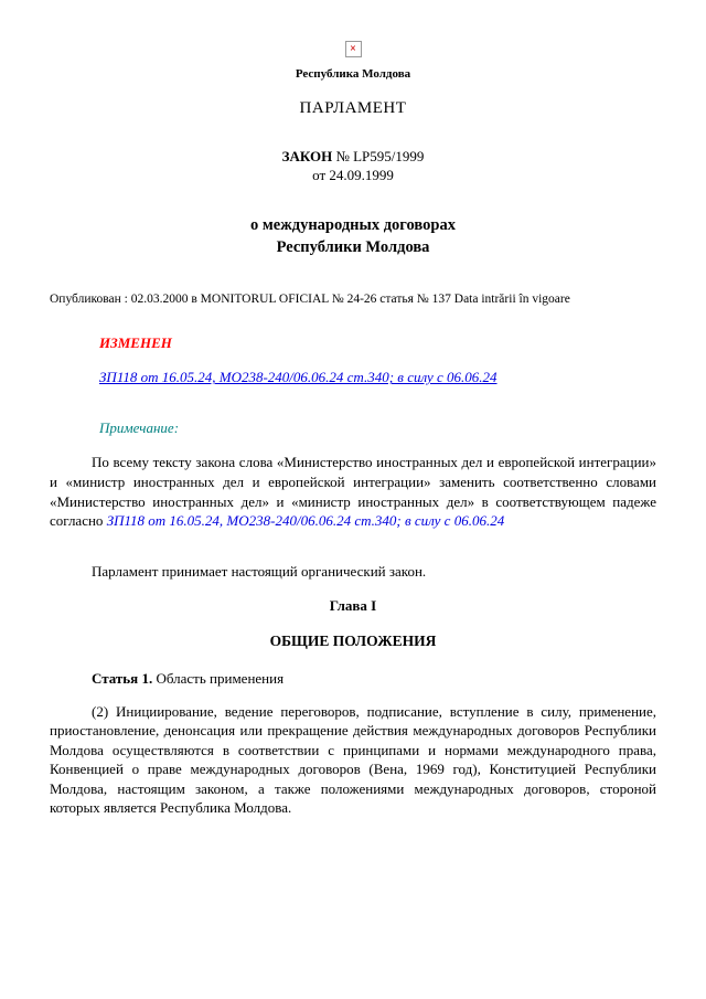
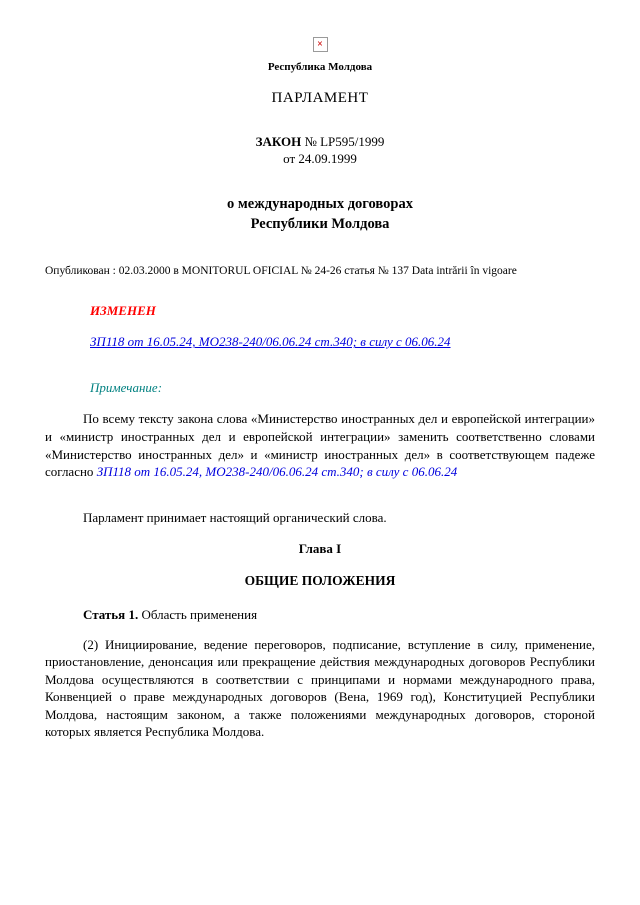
  ×
  Республика Молдова
  ПАРЛАМЕНТ
  ЗАКОН № LP595/1999
  от 24.09.1999
  о международных договорах
  Республики Молдова
  Опубликован : 02.03.2000 в MONITORUL OFICIAL № 24-26 статья № 137 Data intrării în vigoare
  ИЗМЕНЕН
  ЗП118 от 16.05.24, MO238-240/06.06.24 ст.340; в силу с 06.06.24
  Примечание:
  По всему тексту закона слова «Министерство иностранных дел и европейской интеграции» и «министр иностранных дел и европейской интеграции» заменить соответственно словами «Министерство иностранных дел» и «министр иностранных дел» в соответствующем падеже согласно ЗП118 от 16.05.24, MO238-240/06.06.24 ст.340; в силу с 06.06.24
- Парламент принимает настоящий органический закон.
+ Парламент принимает настоящий органический слова.
  Глава I
  ОБЩИЕ ПОЛОЖЕНИЯ
  Статья 1. Область применения
  (2) Инициирование, ведение переговоров, подписание, вступление в силу, применение, приостановление, денонсация или прекращение действия международных договоров Республики Молдова осуществляются в соответствии с принципами и нормами международного права, Конвенцией о праве международных договоров (Вена, 1969 год), Конституцией Республики Молдова, настоящим законом, а также положениями международных договоров, стороной которых является Республика Молдова.
